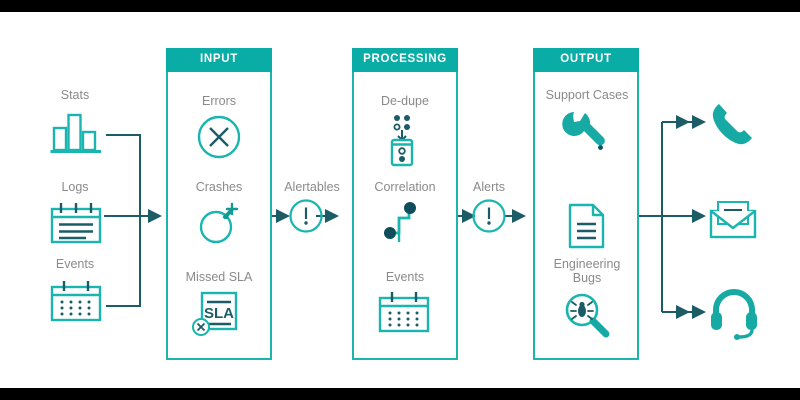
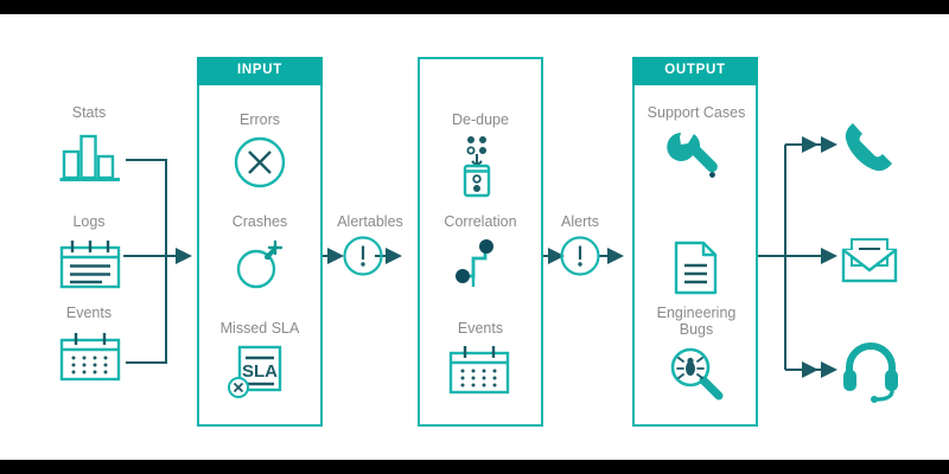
  Stats
  Logs
  Events
  INPUT
  Errors
  Crashes
  Missed SLA
  SLA
  Alertables
- PROCESSING
  De-dupe
  Correlation
  Events
  Alerts
  OUTPUT
  Support Cases
  Engineering
  Bugs
